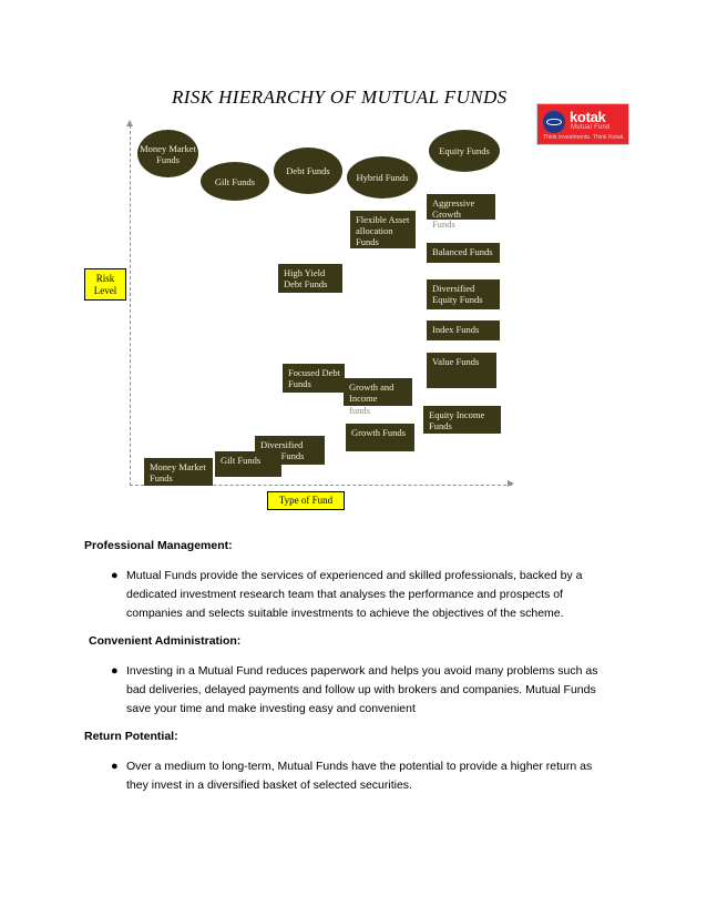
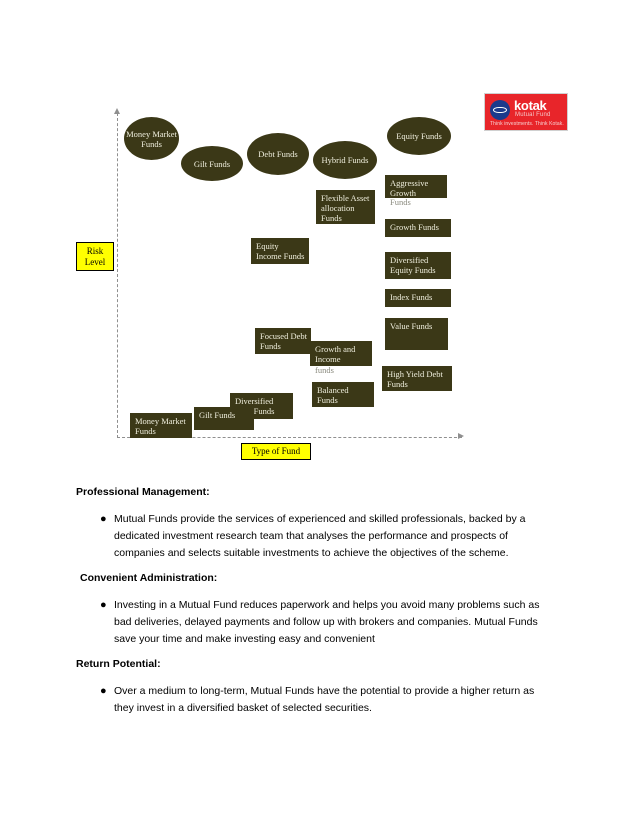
- RISK HIERARCHY OF MUTUAL FUNDS
  kotak
  Risk Level
  Type of Fund
  Money Market Funds
  Gilt Funds
  Debt Funds
  Hybrid Funds
  Equity Funds
  Flexible Asset allocation Funds
- High Yield Debt Funds
+ Equity Income Funds
  Focused Debt Funds
  Growth and Income
  funds
- Growth Funds
+ Balanced Funds
  Diversified Funds
  Money Market Funds
  Gilt Funds
  Aggressive Growth
  Funds
- Balanced Funds
+ Growth Funds
  Diversified Equity Funds
  Index Funds
  Value Funds
- Equity Income Funds
+ High Yield Debt Funds
  Professional Management:
  ●
  Mutual Funds provide the services of experienced and skilled professionals, backed by a dedicated investment research team that analyses the performance and prospects of companies and selects suitable investments to achieve the objectives of the scheme.
  Convenient Administration:
  ●
  Investing in a Mutual Fund reduces paperwork and helps you avoid many problems such as bad deliveries, delayed payments and follow up with brokers and companies. Mutual Funds save your time and make investing easy and convenient
  Return Potential:
  ●
  Over a medium to long-term, Mutual Funds have the potential to provide a higher return as they invest in a diversified basket of selected securities.
